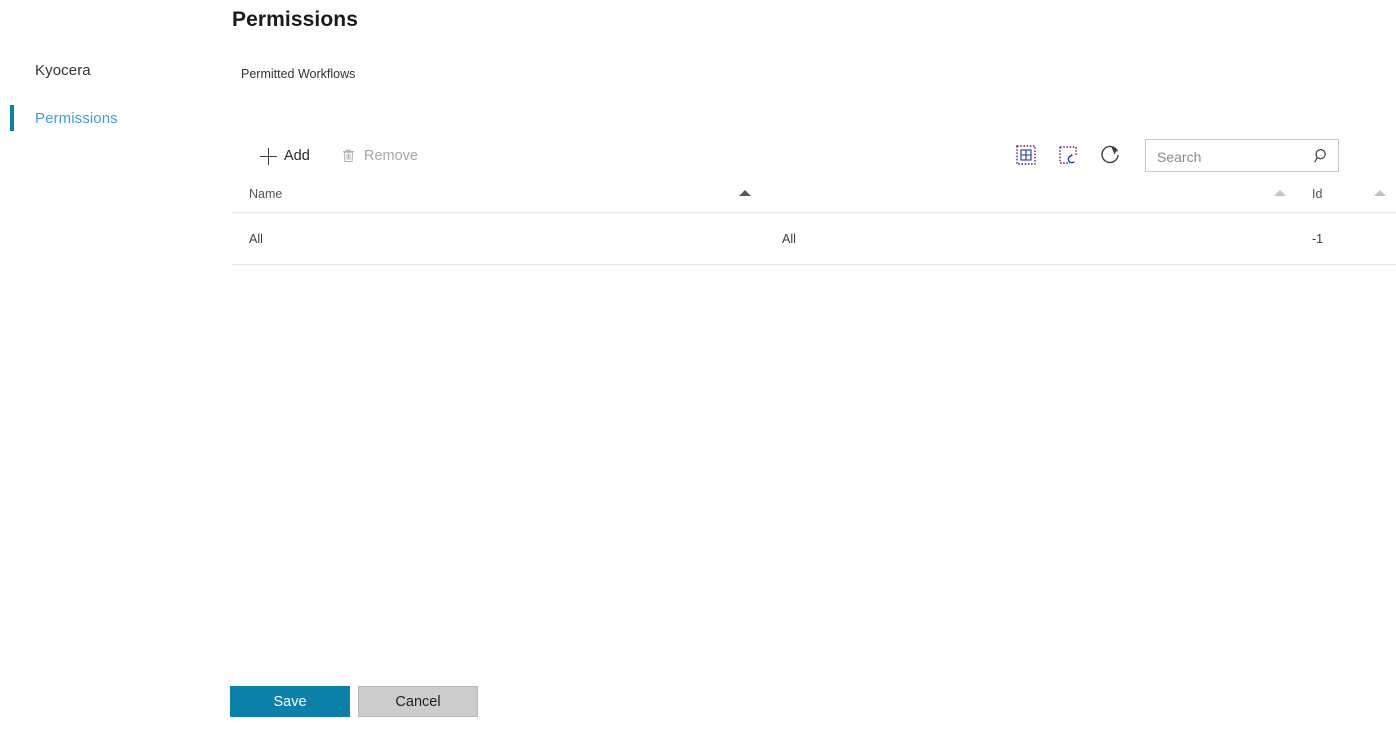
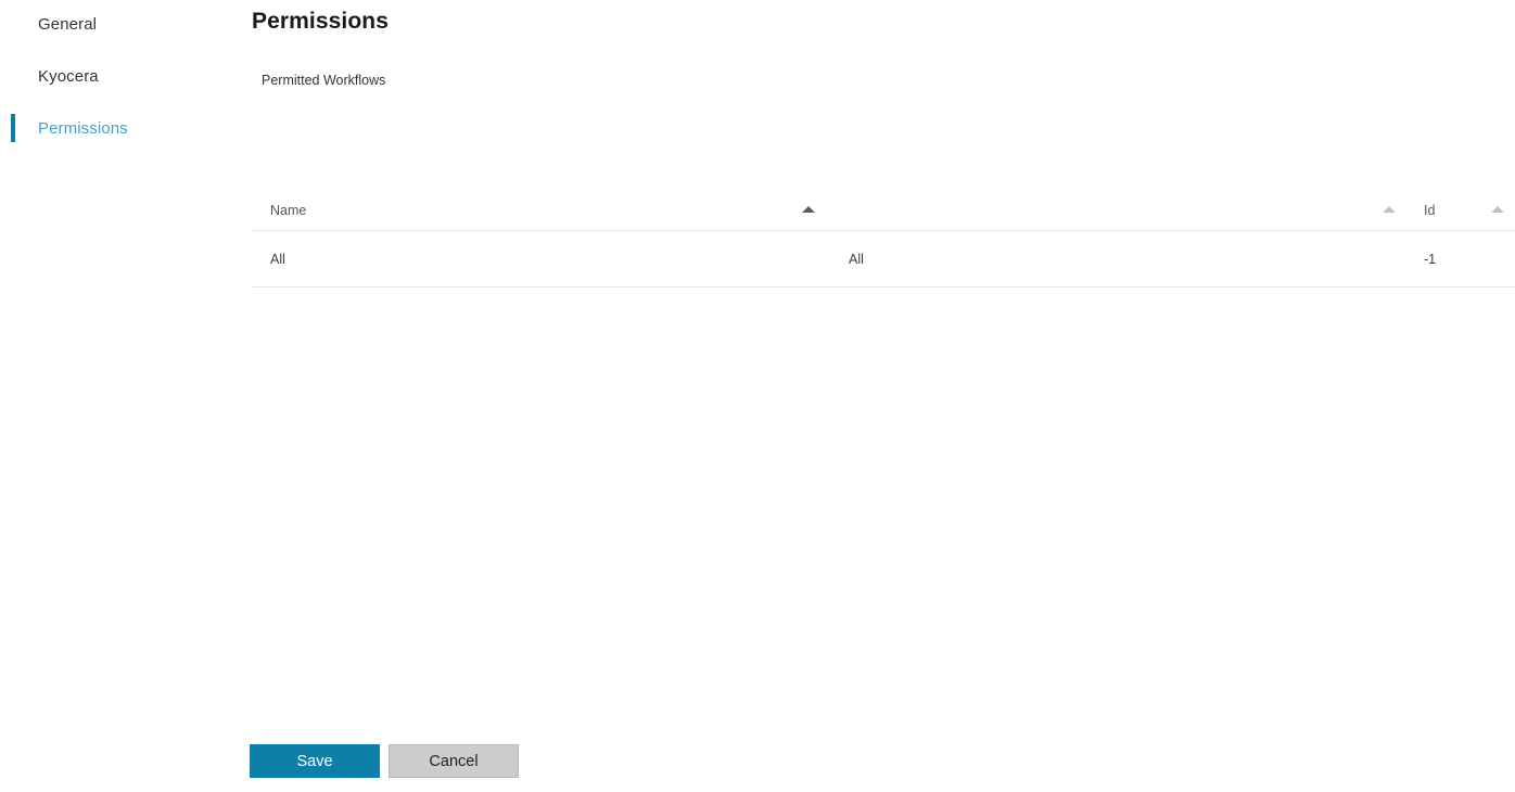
+ General
  Kyocera
  Permissions
  Permissions
  Permitted Workflows
- Add
- Remove
- Search
  Name
  Id
  All
  All
  -1
  Save
  Cancel
